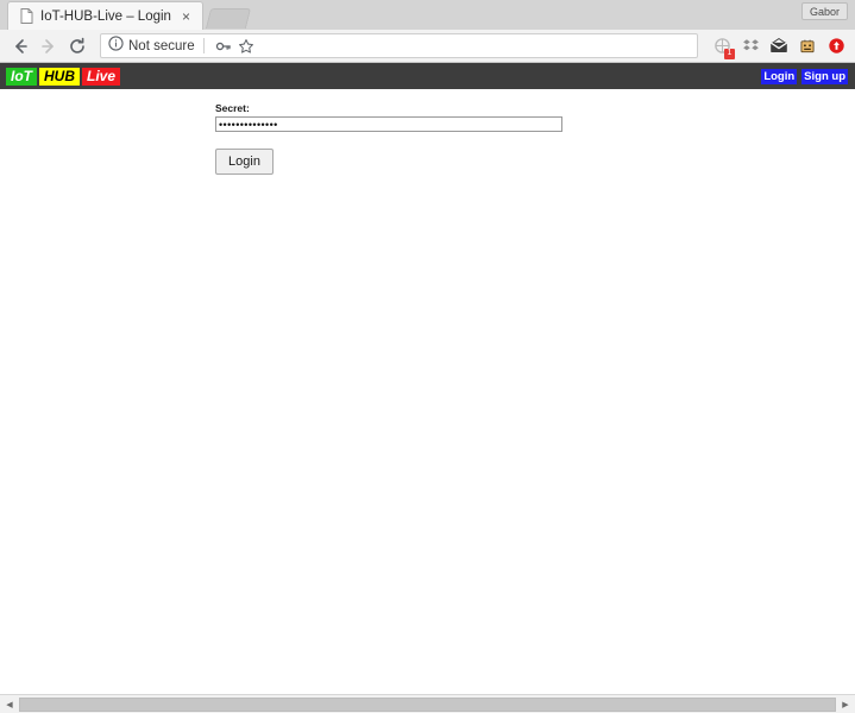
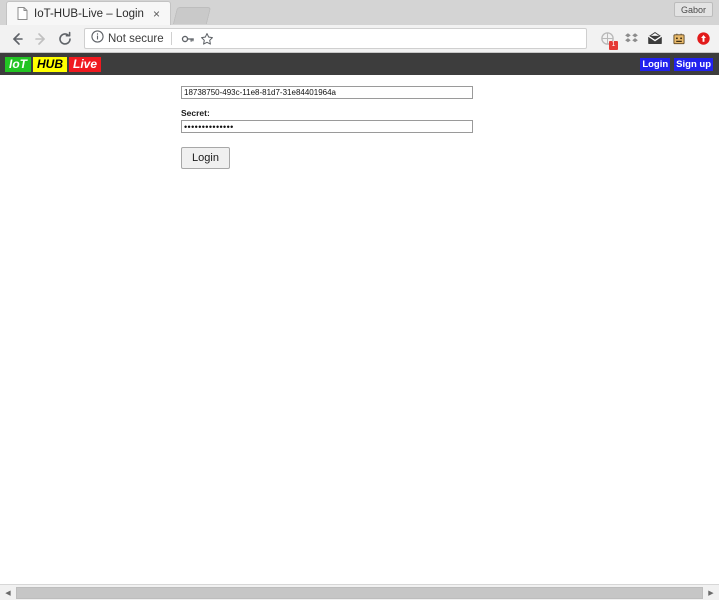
  IoT-HUB-Live – Login
  ×
  Gabor
  Not secure
  IoT
  HUB
  Live
  Login
  Sign up
+ 18738750-493c-11e8-81d7-31e84401964a
  Secret:
  ••••••••••••••
  Login
